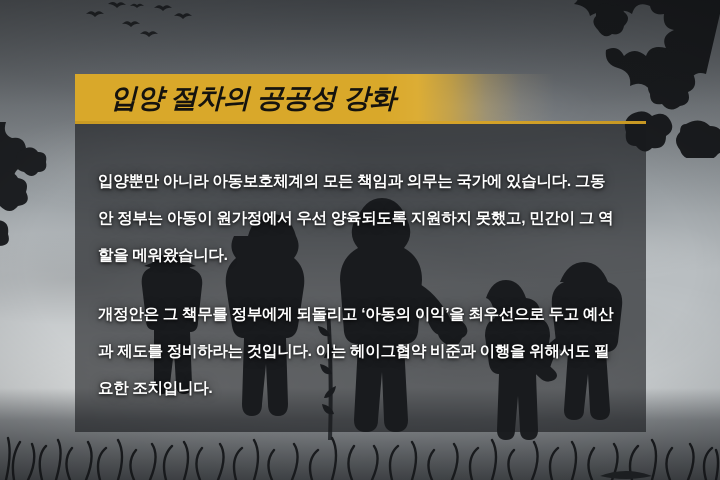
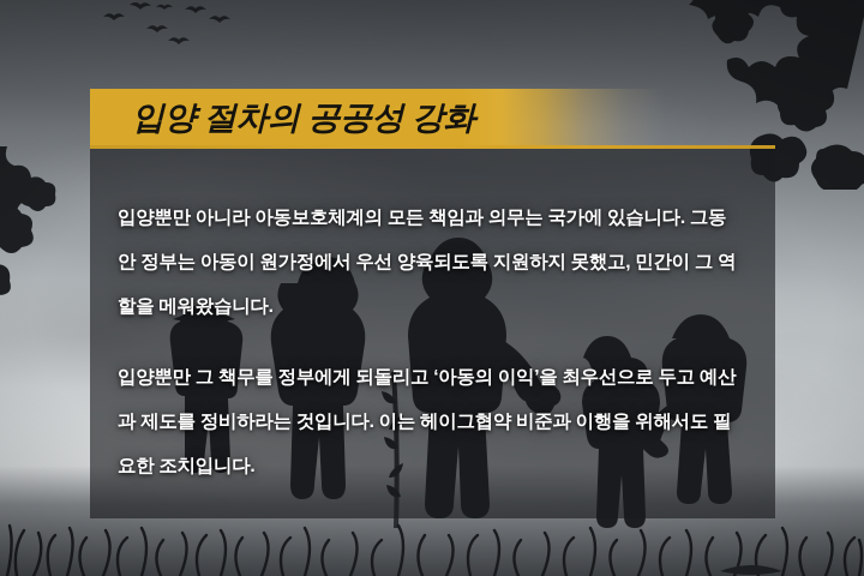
  입양 절차의 공공성 강화
  입양뿐만 아니라 아동보호체계의 모든 책임과 의무는 국가에 있습니다. 그동안 정부는 아동이 원가정에서 우선 양육되도록 지원하지 못했고, 민간이 그 역할을 메워왔습니다.
- 개정안은 그 책무를 정부에게 되돌리고 ‘아동의 이익’을 최우선으로 두고 예산과 제도를 정비하라는 것입니다. 이는 헤이그협약 비준과 이행을 위해서도 필요한 조치입니다.
+ 입양뿐만 그 책무를 정부에게 되돌리고 ‘아동의 이익’을 최우선으로 두고 예산과 제도를 정비하라는 것입니다. 이는 헤이그협약 비준과 이행을 위해서도 필요한 조치입니다.
